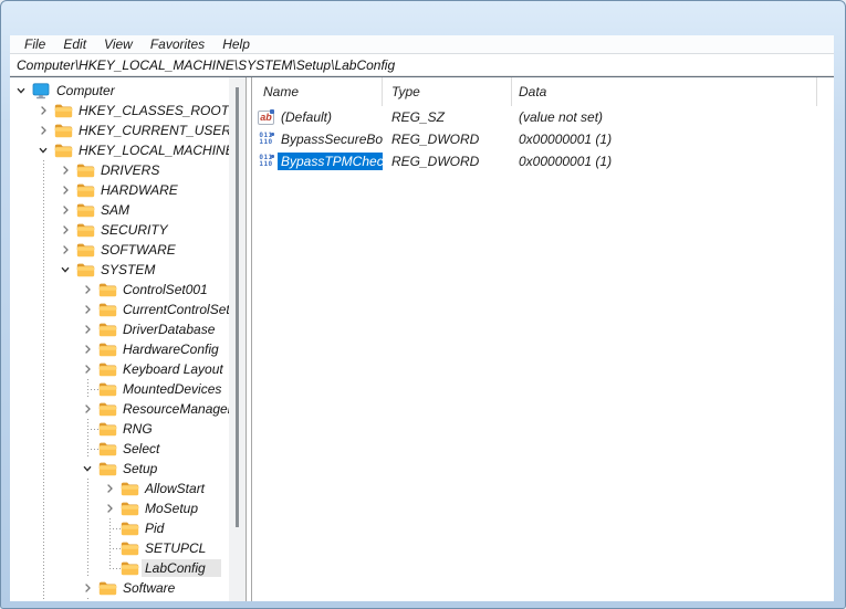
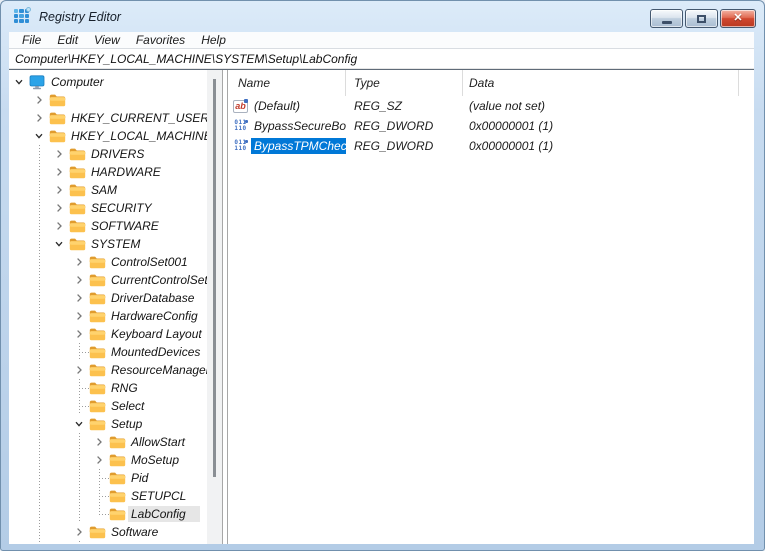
+ Registry Editor
+ ✕
  File
  Edit
  View
  Favorites
  Help
  Computer\HKEY_LOCAL_MACHINE\SYSTEM\Setup\LabConfig
  Computer
- HKEY_CLASSES_ROOT
  HKEY_CURRENT_USER
  HKEY_LOCAL_MACHIN
  DRIVERS
  HARDWARE
  SAM
  SECURITY
  SOFTWARE
  SYSTEM
  ControlSet001
  CurrentControlSe
  DriverDatabase
  HardwareConfig
  Keyboard Layout
  MountedDevices
  ResourceManage
  RNG
  Select
  Setup
  AllowStart
  MoSetup
  Pid
  SETUPCL
  LabConfig
  Software
  Name
  Type
  Data
  ab
  (Default)
  REG_SZ
  (value not set)
  BypassSecureBo
  REG_DWORD
  0x00000001 (1)
  BypassTPMChec
  REG_DWORD
  0x00000001 (1)
